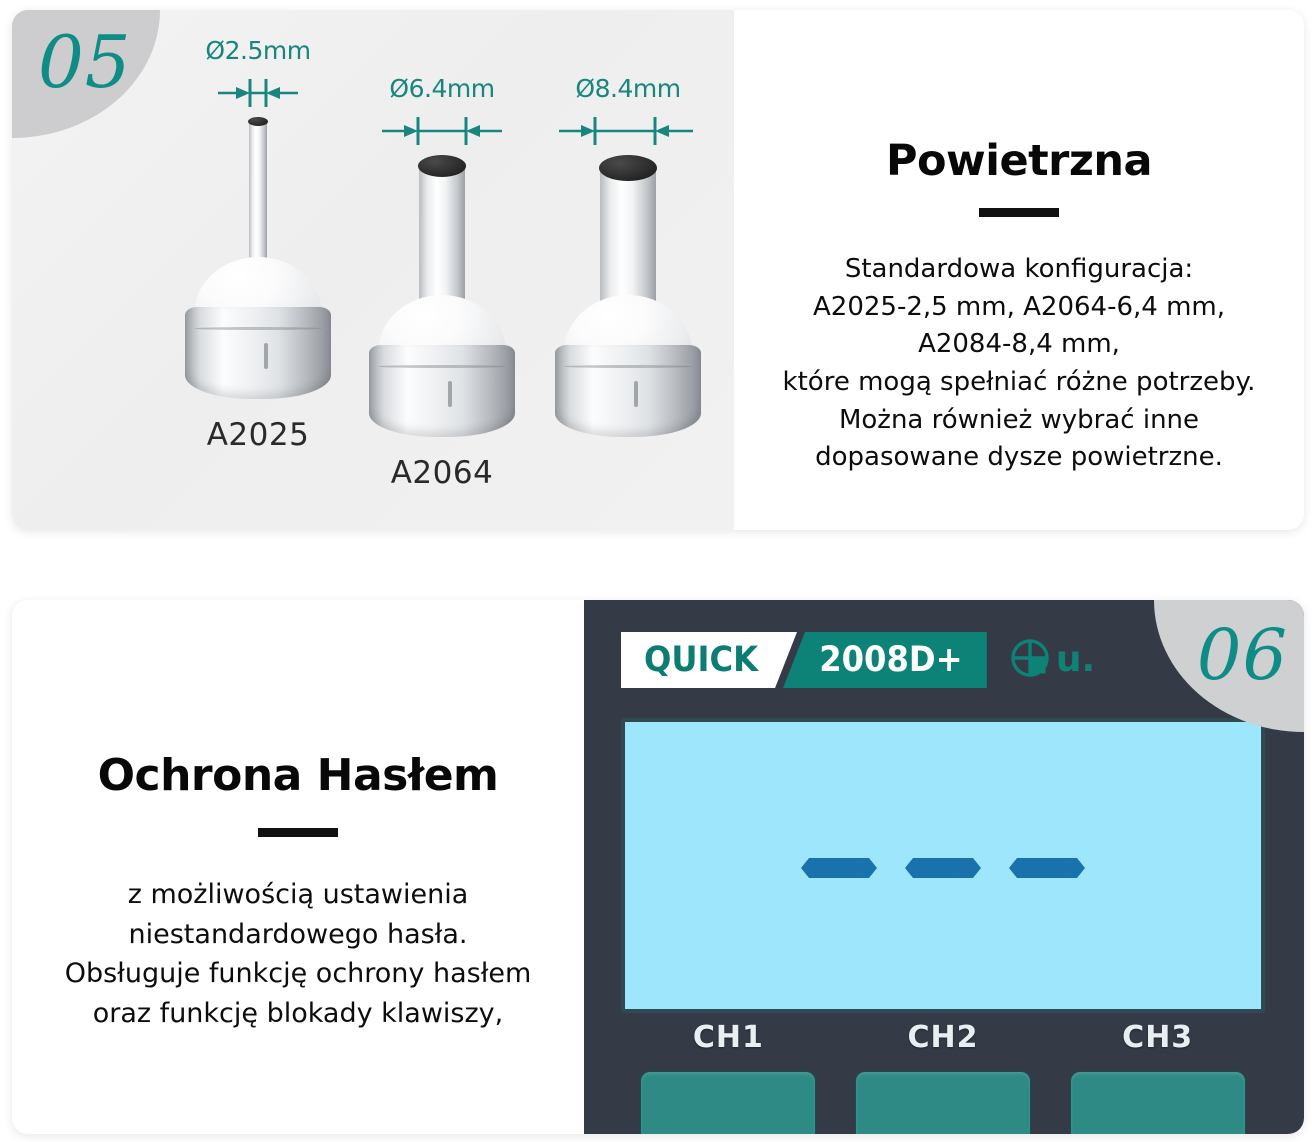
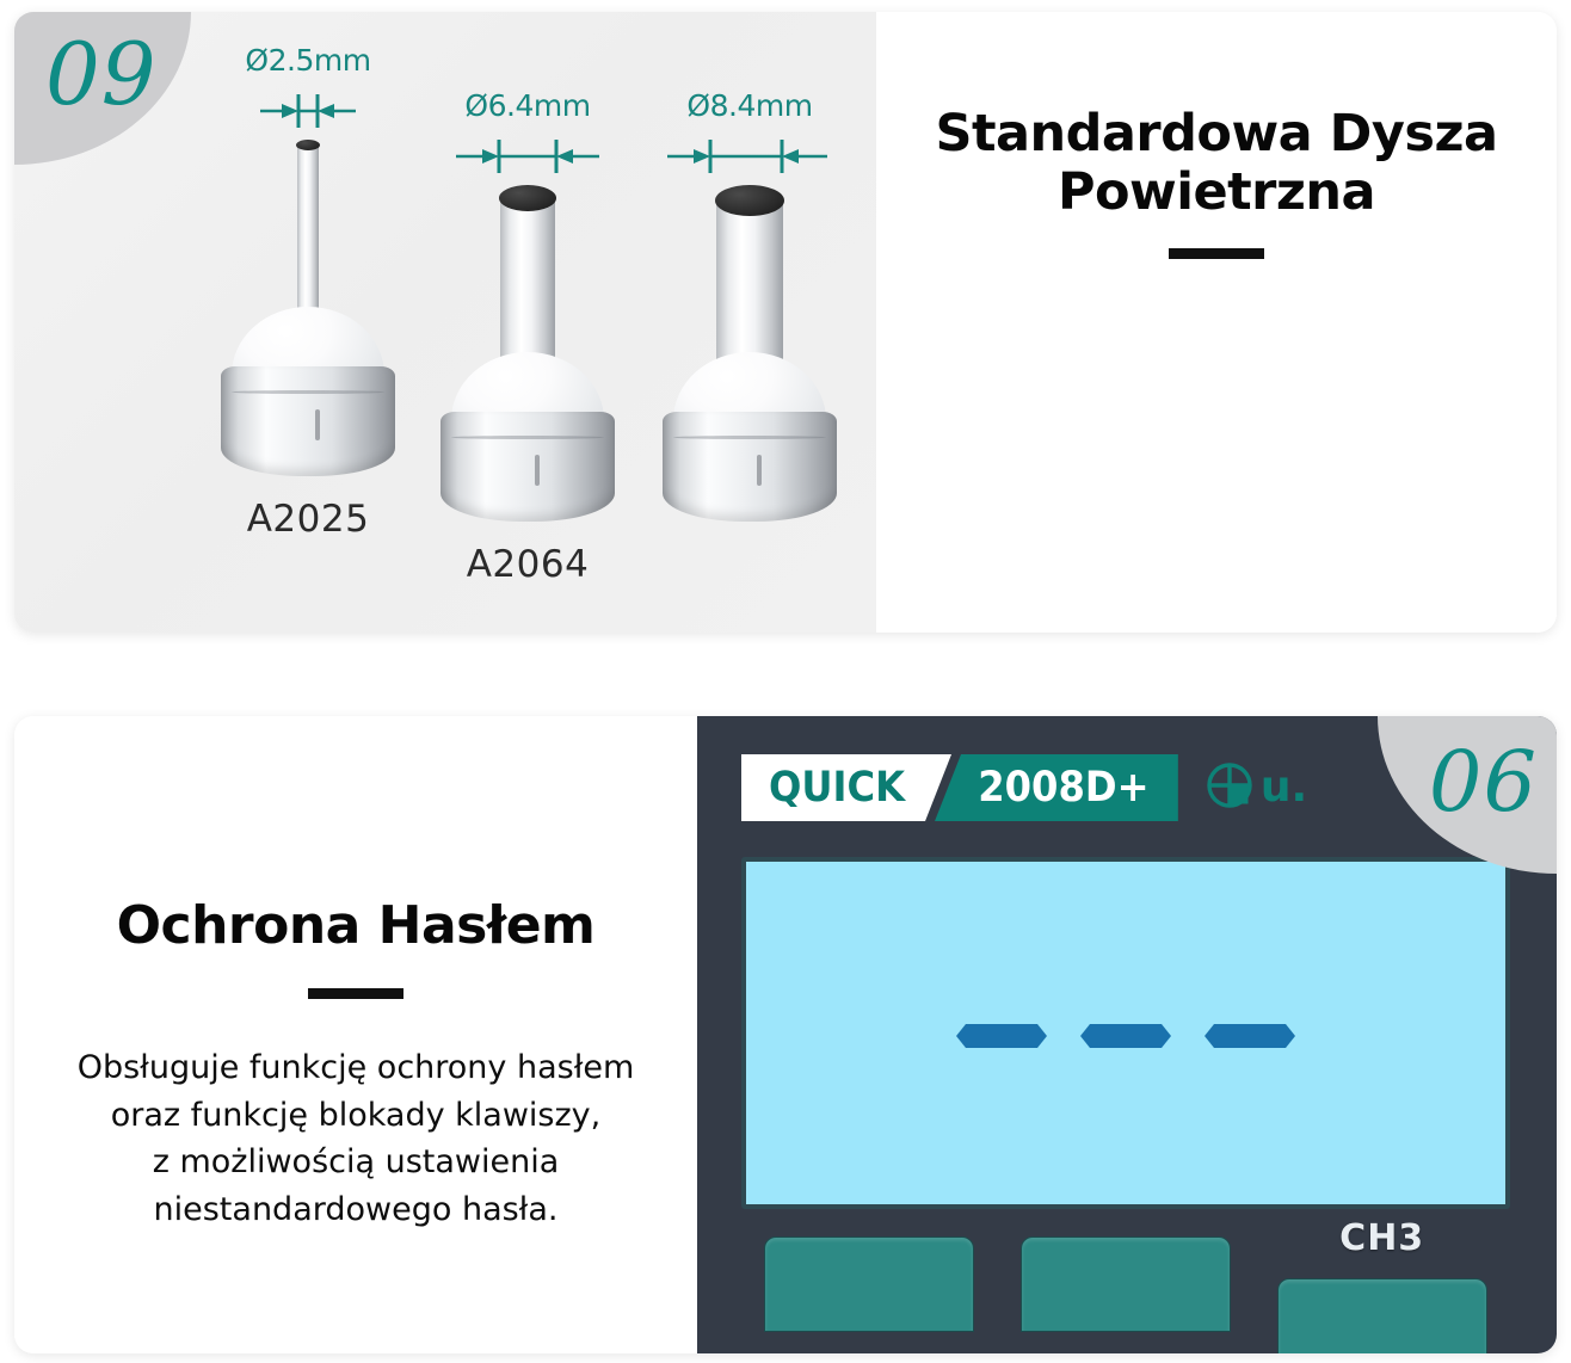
- 05
+ 09
  Ø2.5mm
  A2025
  Ø6.4mm
  A2064
  Ø8.4mm
+ Standardowa Dysza
  Powietrzna
- Standardowa konfiguracja:
- A2025-2,5 mm, A2064-6,4 mm,
- A2084-8,4 mm,
- które mogą spełniać różne potrzeby.
- Można również wybrać inne
- dopasowane dysze powietrzne.
  Ochrona Hasłem
- z możliwością ustawienia
+ Obsługuje funkcję ochrony hasłem
- niestandardowego hasła.
+ oraz funkcję blokady klawiszy,
- Obsługuje funkcję ochrony hasłem
+ z możliwością ustawienia
- oraz funkcję blokady klawiszy,
+ niestandardowego hasła.
  06
  QUICK
  2008D+
  u.
- CH1
- CH2
  CH3
